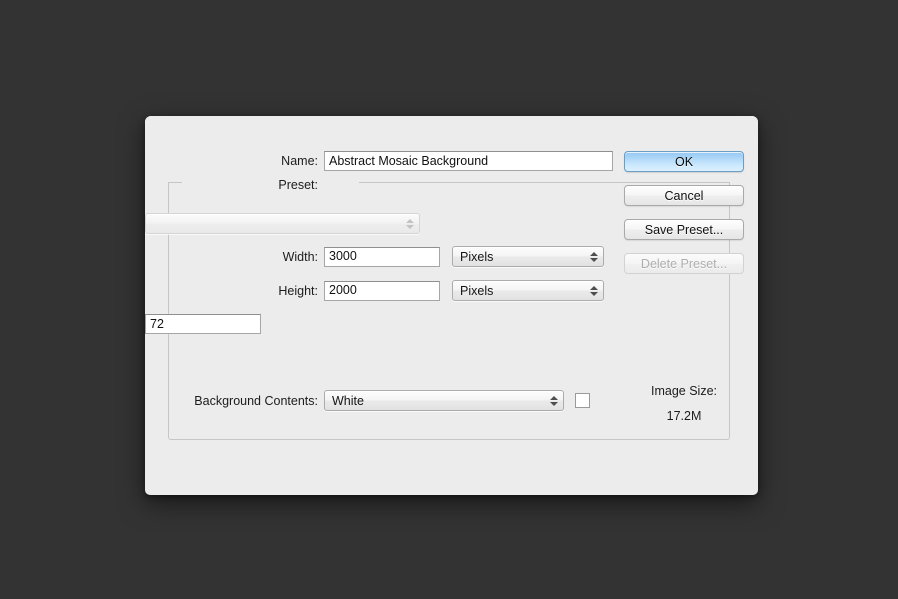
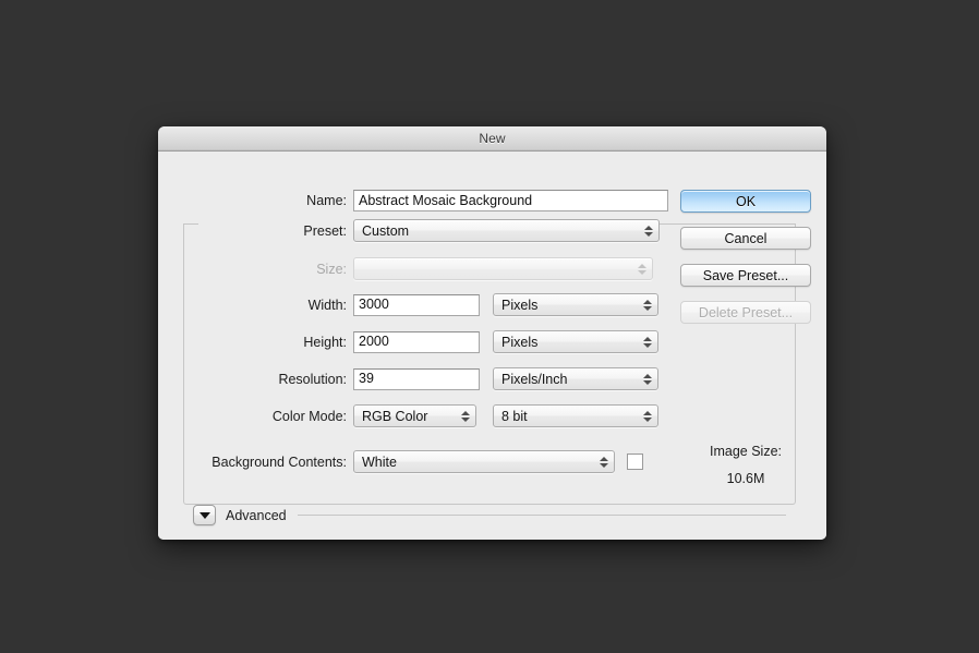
+ New
  Name:
  Abstract Mosaic Background
  Preset:
+ Custom
+ Size:
  Width:
  3000
  Pixels
  Height:
  2000
  Pixels
+ Resolution:
- 72
+ 39
+ Pixels/Inch
+ Color Mode:
+ RGB Color
+ 8 bit
  Background Contents:
  White
+ Advanced
  OK
  Cancel
  Save Preset...
  Delete Preset...
  Image Size:
- 17.2M
+ 10.6M
